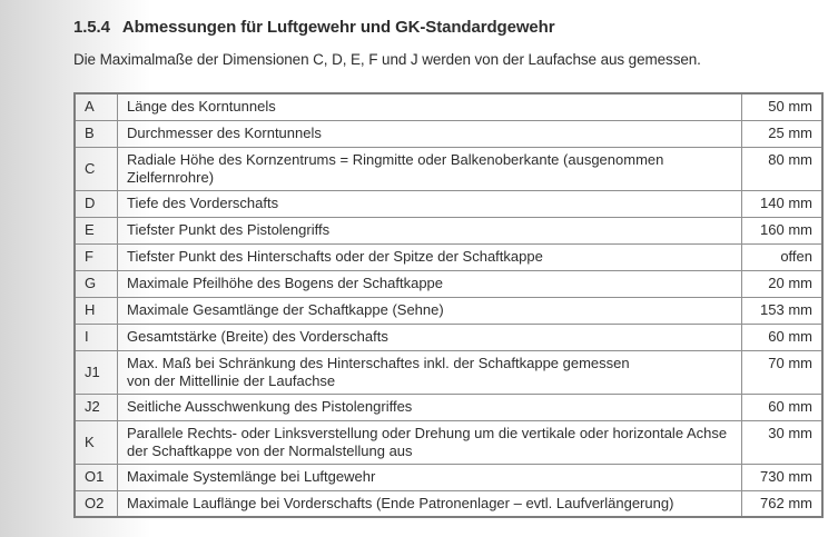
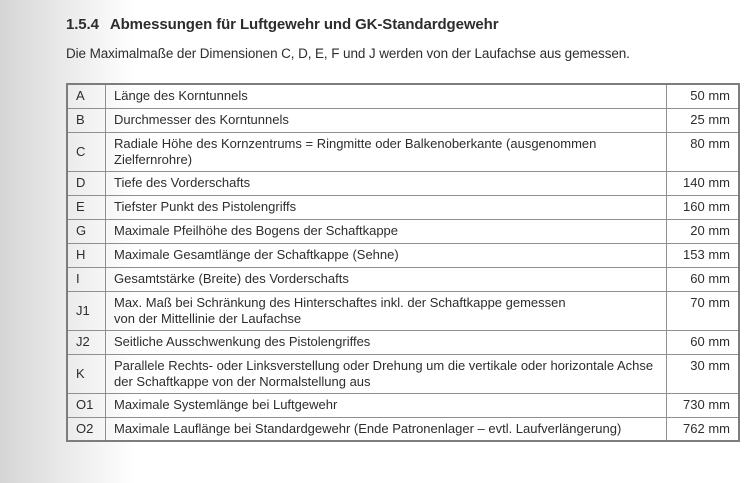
  1.5.4 Abmessungen für Luftgewehr und GK-Standardgewehr
  Die Maximalmaße der Dimensionen C, D, E, F und J werden von der Laufachse aus gemessen.
  A	Länge des Korntunnels	50 mm
  B	Durchmesser des Korntunnels	25 mm
  C	Radiale Höhe des Kornzentrums = Ringmitte oder Balkenoberkante (ausgenommen Zielfernrohre)	80 mm
  D	Tiefe des Vorderschafts	140 mm
  E	Tiefster Punkt des Pistolengriffs	160 mm
- F	Tiefster Punkt des Hinterschafts oder der Spitze der Schaftkappe	offen
  G	Maximale Pfeilhöhe des Bogens der Schaftkappe	20 mm
  H	Maximale Gesamtlänge der Schaftkappe (Sehne)	153 mm
  I	Gesamtstärke (Breite) des Vorderschafts	60 mm
  J1	Max. Maß bei Schränkung des Hinterschaftes inkl. der Schaftkappe gemessen von der Mittellinie der Laufachse	70 mm
  J2	Seitliche Ausschwenkung des Pistolengriffes	60 mm
  K	Parallele Rechts- oder Linksverstellung oder Drehung um die vertikale oder horizontale Achse der Schaftkappe von der Normalstellung aus	30 mm
  O1	Maximale Systemlänge bei Luftgewehr	730 mm
- O2	Maximale Lauflänge bei Vorderschafts (Ende Patronenlager – evtl. Laufverlängerung)	762 mm
+ O2	Maximale Lauflänge bei Standardgewehr (Ende Patronenlager – evtl. Laufverlängerung)	762 mm
